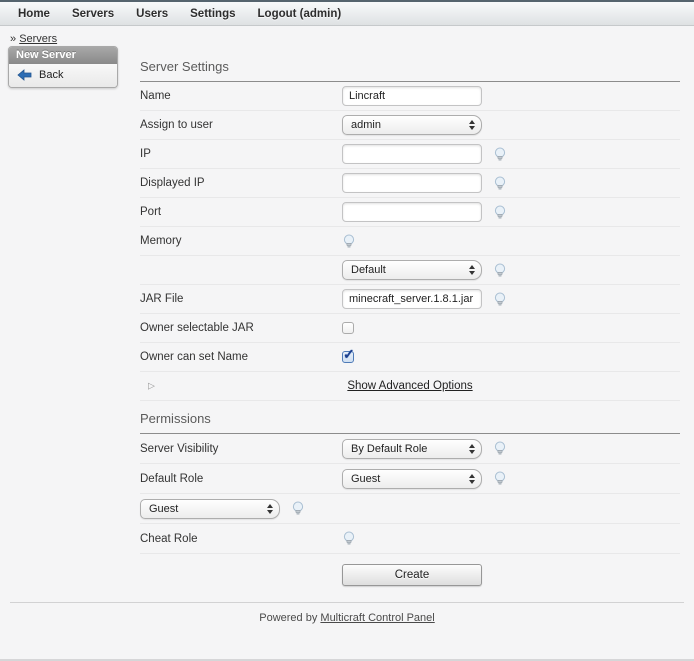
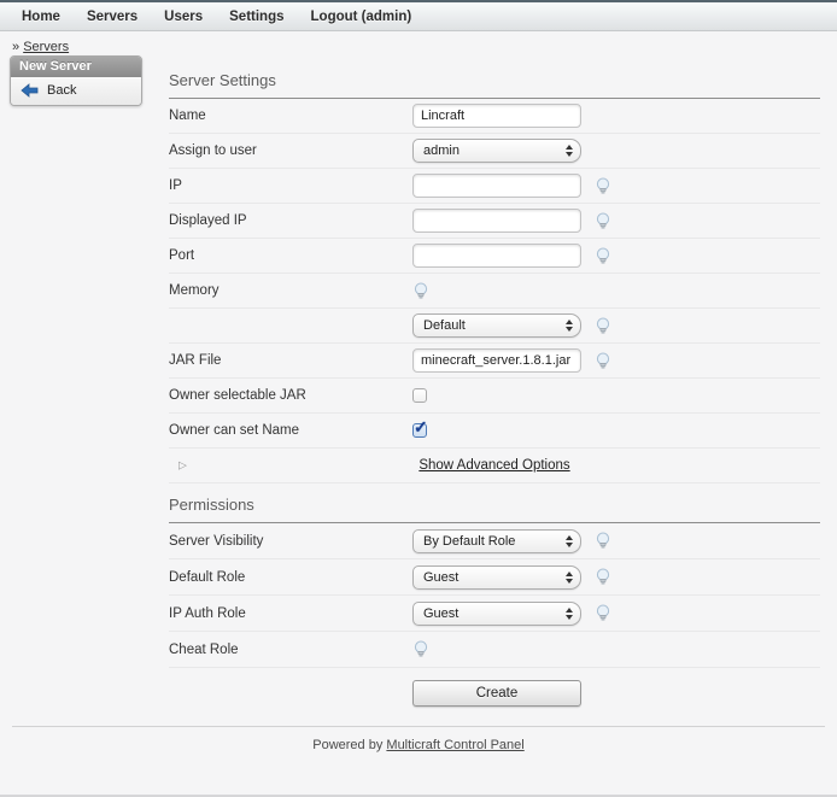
  Home
  Servers
  Users
  Settings
  Logout (admin)
  » Servers
  New Server
  Back
  Server Settings
  Name
  Lincraft
  Assign to user
  admin
  IP
  Displayed IP
  Port
  Memory
  Default
  JAR File
  minecraft_server.1.8.1.jar
  Owner selectable JAR
  Owner can set Name
  ✓
  ▷
  Show Advanced Options
  Permissions
  Server Visibility
  By Default Role
  Default Role
  Guest
+ IP Auth Role
  Guest
  Cheat Role
  Create
  Powered by Multicraft Control Panel
